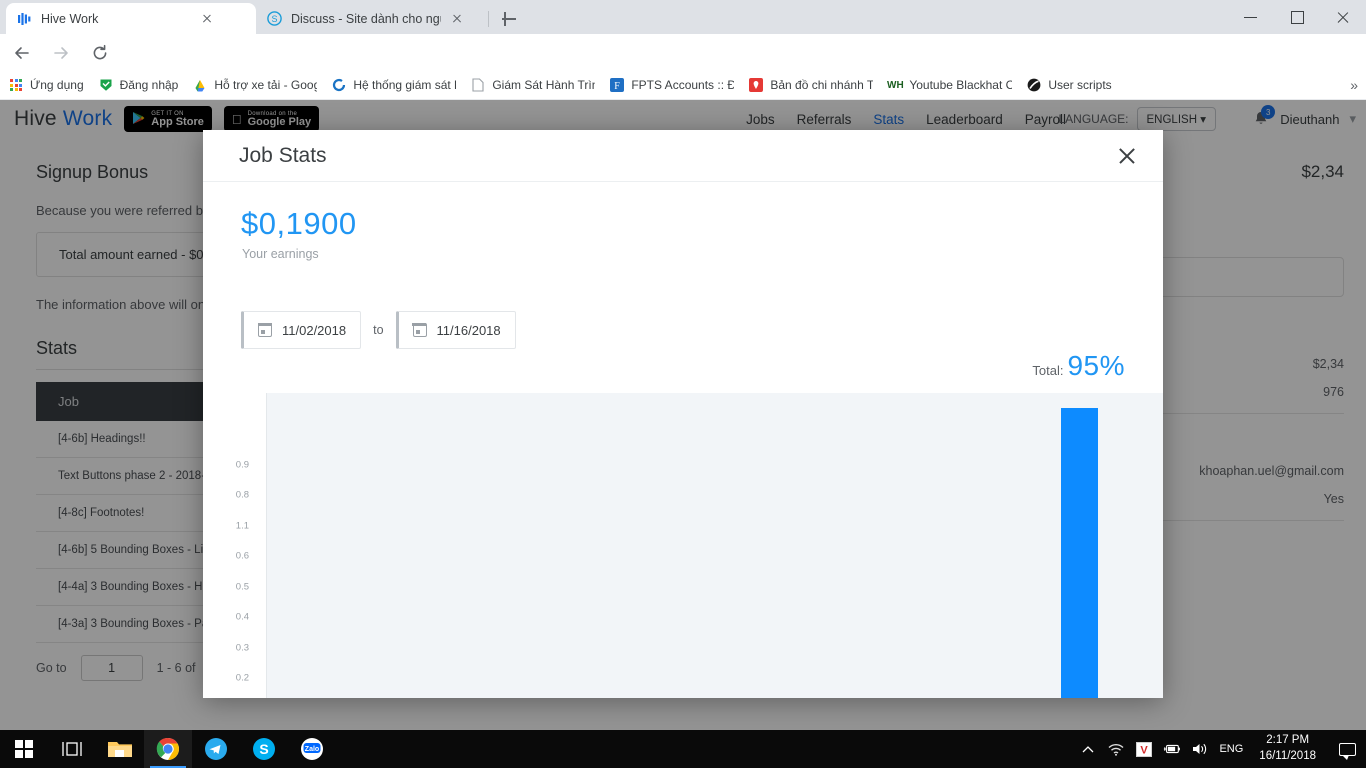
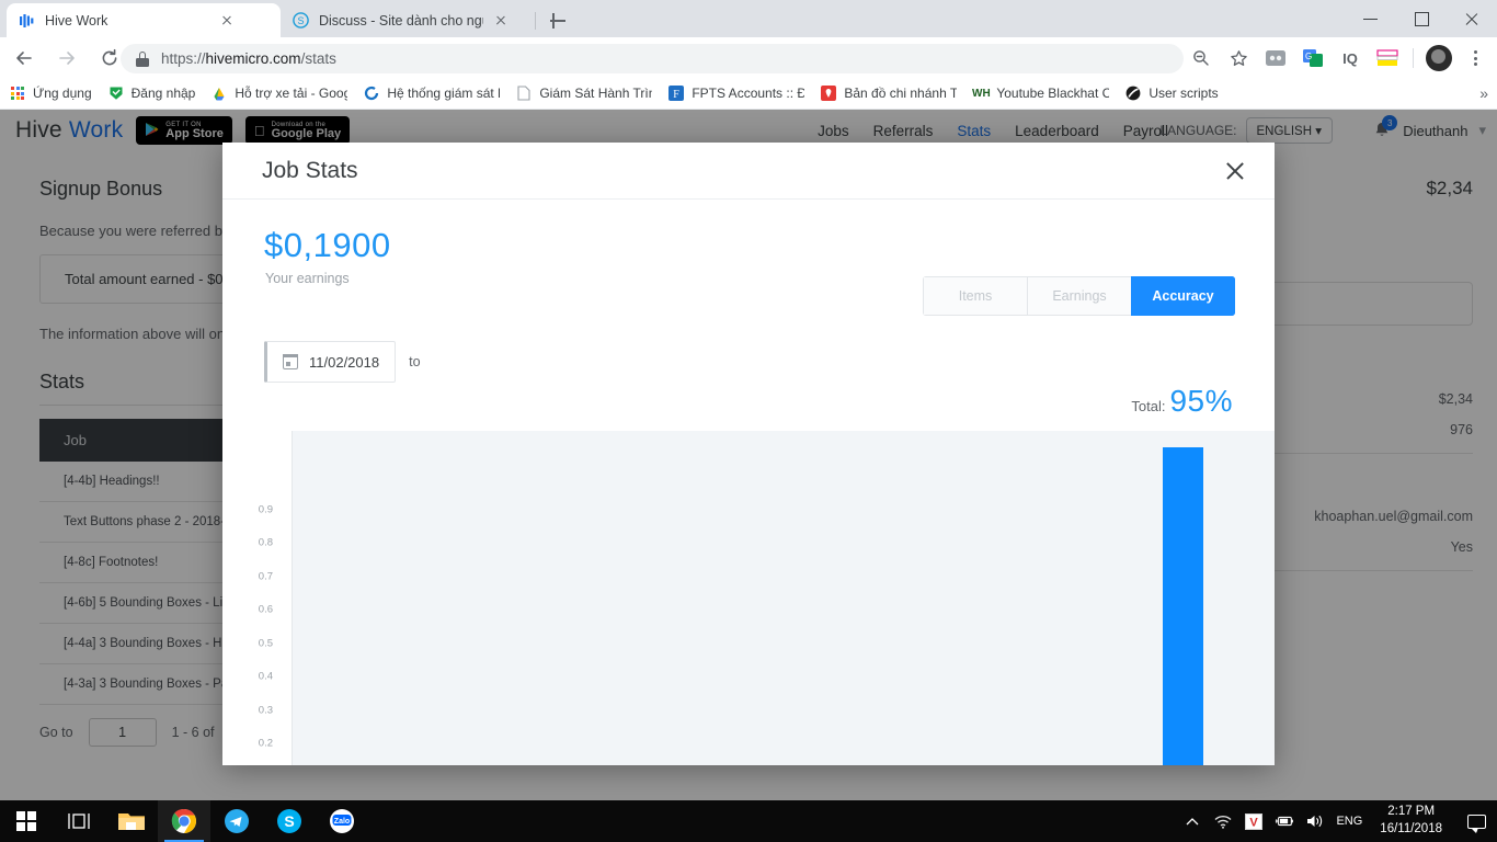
  Hive Work
  S
  Discuss - Site dành cho ng
+ https://
+ hivemicro.com
+ /stats
+ G
+ IQ
  Ứng dụng
  Đăng nhập
  Hỗ trợ xe tải - Goog
  Hệ thống giám sát
  Giám Sát Hành Trìn
  F
  FPTS Accounts :: Đ
  Bản đồ chi nhánh T
  WH
  Youtube Blackhat C
  User scripts
  »
  Hive Work
  App Store
  
  Google Play
  Jobs
  Referrals
  Stats
  Leaderboard
  Payroll
  LANGUAGE:
  ENGLISH ▾
  3
  Dieuthanh
  ▾
  Signup Bonus
  Because you were referred b
  Total amount earned - $0
  The information above will on
  Stats
  Job
- [4-6b] Headings!!
+ [4-4b] Headings!!
  Text Buttons phase 2 - 2018
  [4-8c] Footnotes!
  [4-6b] 5 Bounding Boxes - Li
  [4-4a] 3 Bounding Boxes - H
  [4-3a] 3 Bounding Boxes - P
  Go to
  1
  1 - 6 of
  $2,34
  $2,34
  976
  khoaphan.uel@gmail.com
  Yes
  Job Stats
  $0,1900
  Your earnings
+ Items
+ Earnings
+ Accuracy
  11/02/2018
  to
- 11/16/2018
  Total: 95%
  0.9
  0.8
- 1.1
+ 0.7
  0.6
  0.5
  0.4
  0.3
  0.2
  S
  V
  ENG
  2:17 PM
  16/11/2018
